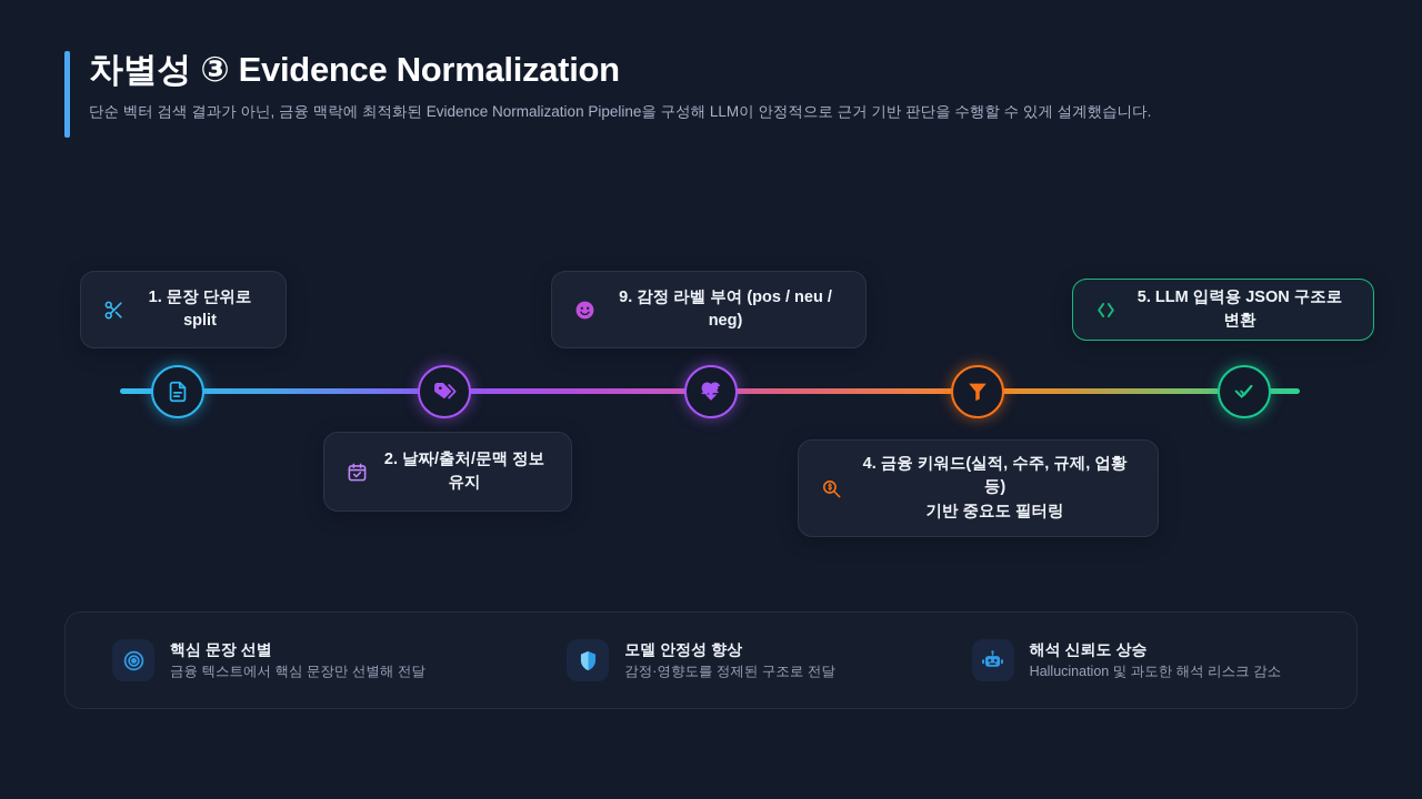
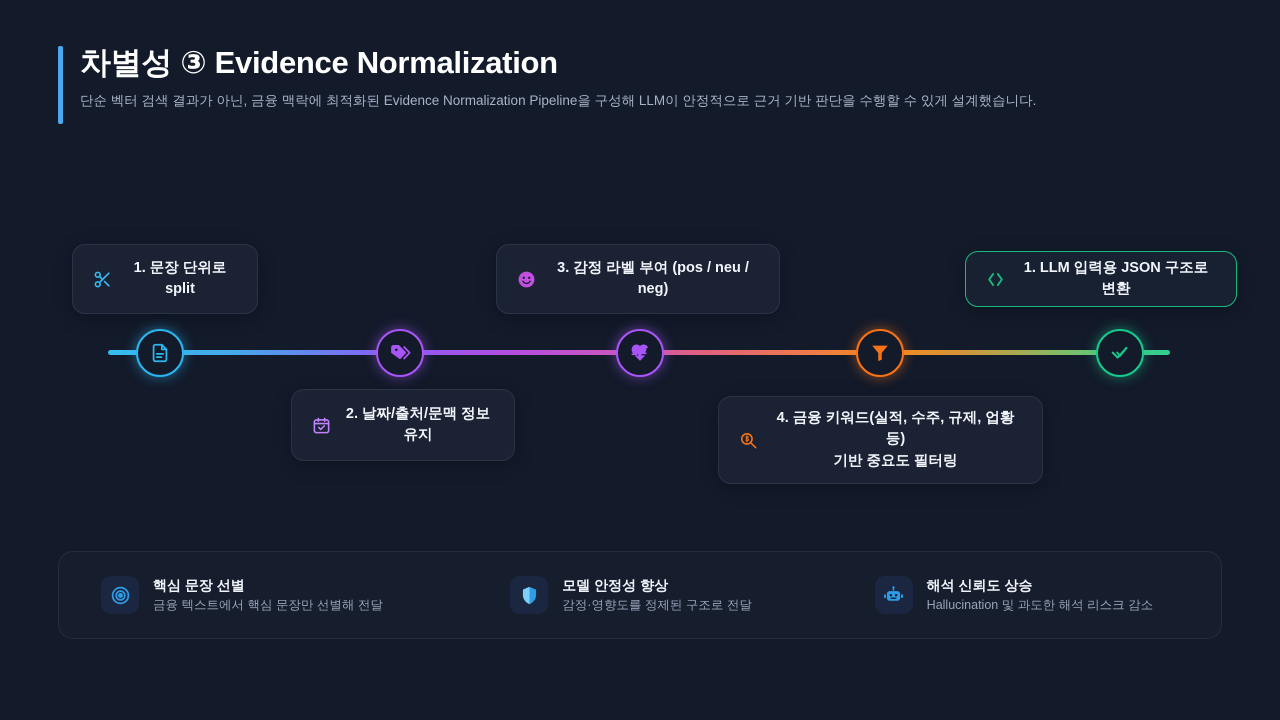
  차별성 ③ Evidence Normalization
  단순 벡터 검색 결과가 아닌, 금융 맥락에 최적화된 Evidence Normalization Pipeline을 구성해 LLM이 안정적으로 근거 기반 판단을 수행할 수 있게 설계했습니다.
  1. 문장 단위로 split
- 9. 감정 라벨 부여 (pos / neu / neg)
+ 3. 감정 라벨 부여 (pos / neu / neg)
- 5. LLM 입력용 JSON 구조로 변환
+ 1. LLM 입력용 JSON 구조로 변환
  2. 날짜/출처/문맥 정보 유지
  4. 금융 키워드(실적, 수주, 규제, 업황 등)
  기반 중요도 필터링
  핵심 문장 선별
  금융 텍스트에서 핵심 문장만 선별해 전달
  모델 안정성 향상
  감정·영향도를 정제된 구조로 전달
  해석 신뢰도 상승
  Hallucination 및 과도한 해석 리스크 감소
